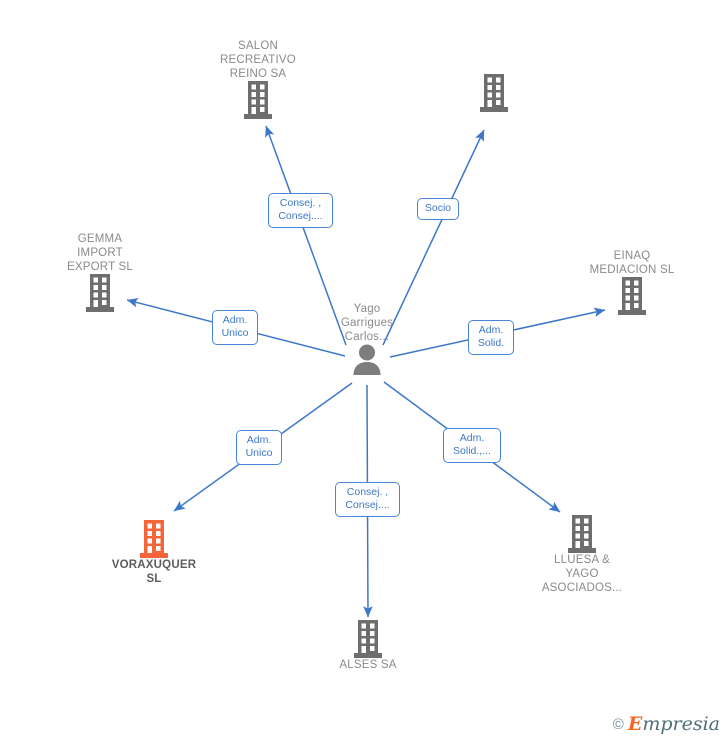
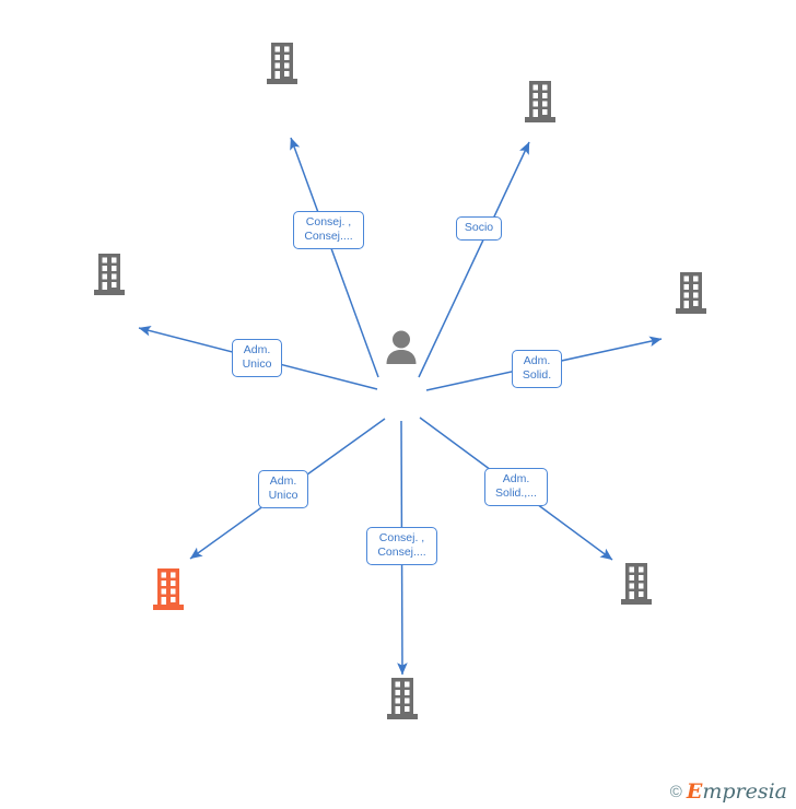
- SALON
- RECREATIVO
- REINO SA
- GEMMA
- IMPORT
- EXPORT SL
- EINAQ
- MEDIACION SL
- VORAXUQUER
- SL
- ALSES SA
- LLUESA &
- YAGO
- ASOCIADOS...
- Yago
- Garrigues
- Carlos...
  Consej. ,
  Consej....
  Socio
  Adm.
  Unico
  Adm.
  Solid.
  Adm.
  Unico
  Consej. ,
  Consej....
  Adm.
  Solid.,...
  ©
  Empresia
